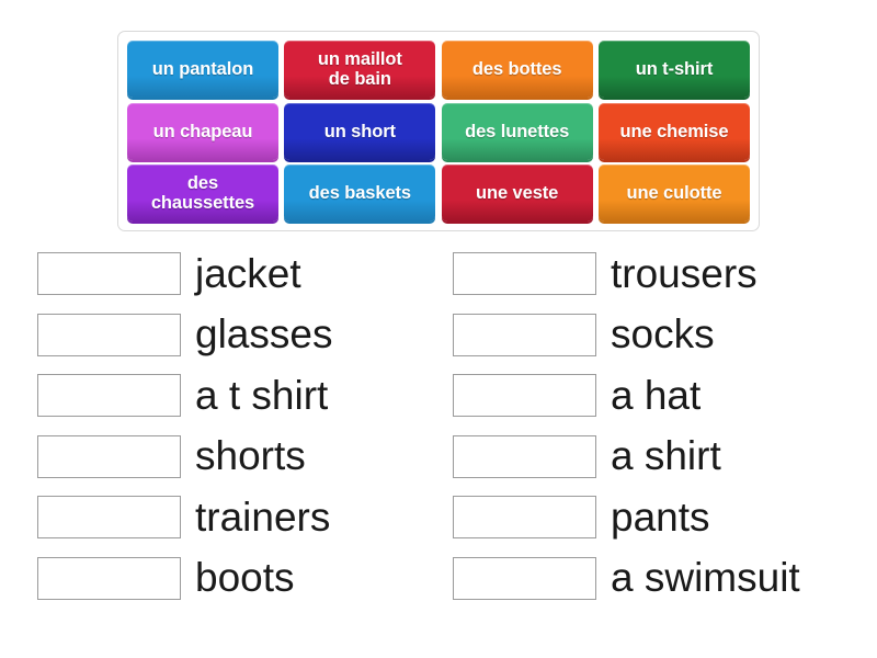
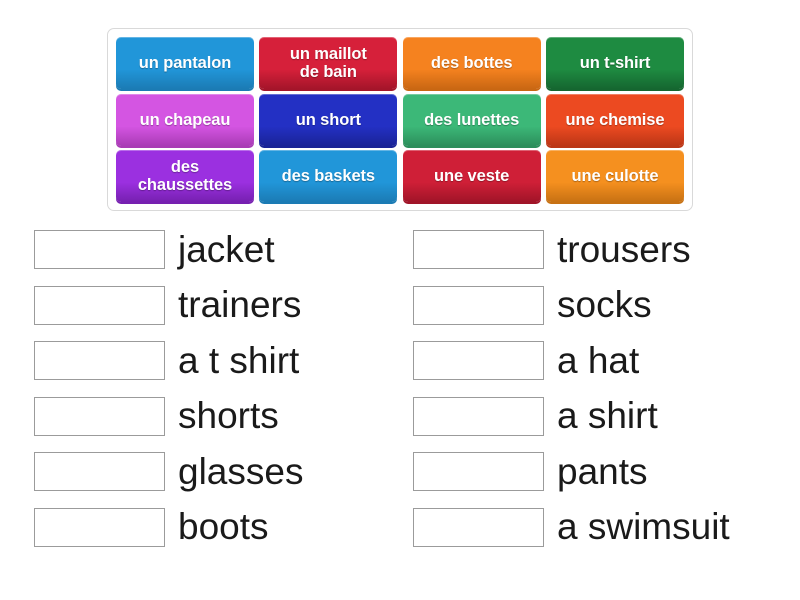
  un pantalon
  un maillot
  de bain
  des bottes
  un t-shirt
  un chapeau
  un short
  des lunettes
  une chemise
  des
  chaussettes
  des baskets
  une veste
  une culotte
  jacket
- glasses
+ trainers
  a t shirt
  shorts
- trainers
+ glasses
  boots
  trousers
  socks
  a hat
  a shirt
  pants
  a swimsuit
